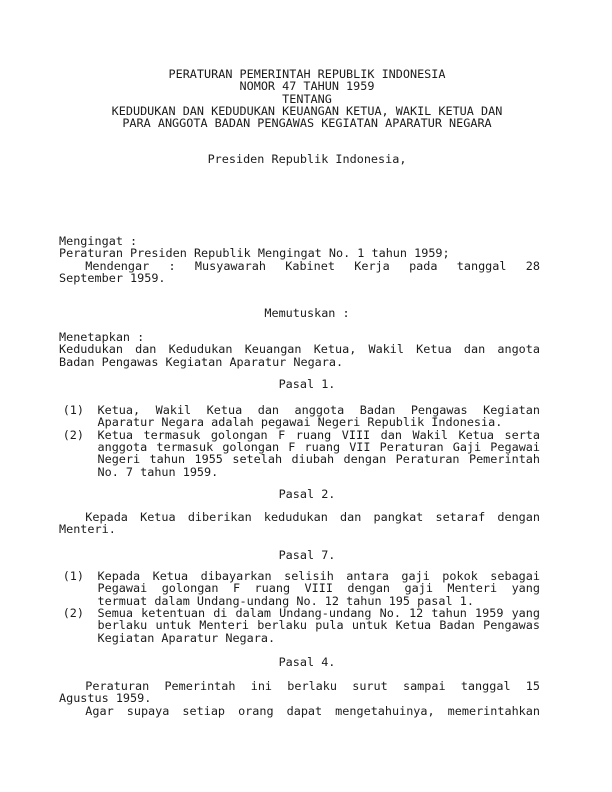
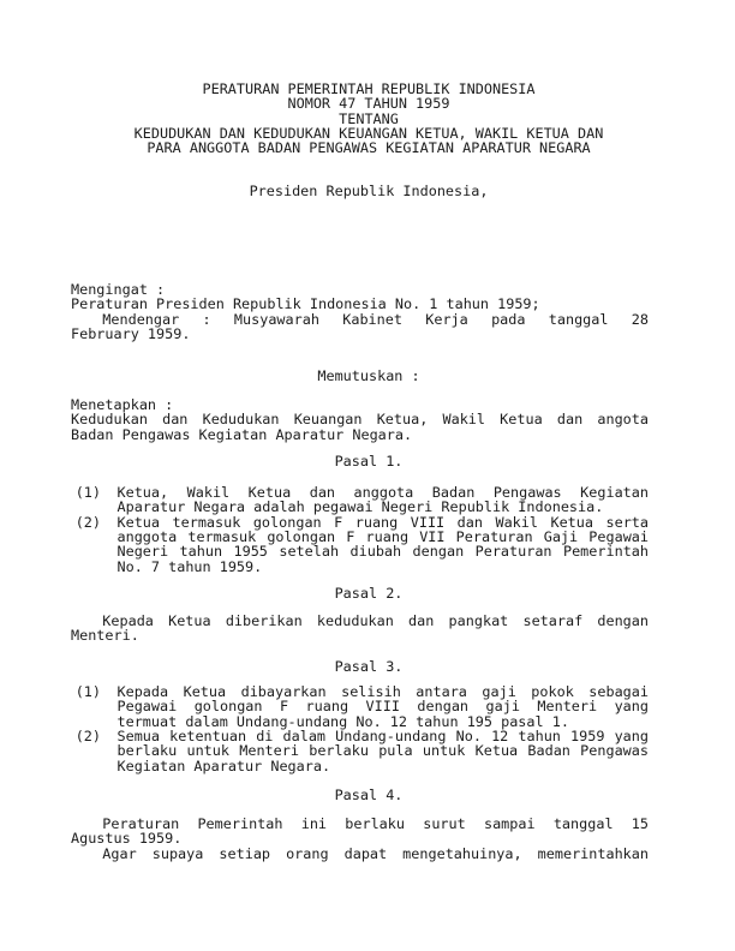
  PERATURAN PEMERINTAH REPUBLIK INDONESIA
  NOMOR 47 TAHUN 1959
  TENTANG
  KEDUDUKAN DAN KEDUDUKAN KEUANGAN KETUA, WAKIL KETUA DAN
  PARA ANGGOTA BADAN PENGAWAS KEGIATAN APARATUR NEGARA
  Presiden Republik Indonesia,
  Mengingat :
- Peraturan Presiden Republik Mengingat No. 1 tahun 1959;
+ Peraturan Presiden Republik Indonesia No. 1 tahun 1959;
  Mendengar : Musyawarah Kabinet Kerja pada tanggal 28
- September 1959.
+ February 1959.
  Memutuskan :
  Menetapkan :
  Kedudukan dan Kedudukan Keuangan Ketua, Wakil Ketua dan angota
  Badan Pengawas Kegiatan Aparatur Negara.
  Pasal 1.
  (1)
  Ketua, Wakil Ketua dan anggota Badan Pengawas Kegiatan
  Aparatur Negara adalah pegawai Negeri Republik Indonesia.
  (2)
  Ketua termasuk golongan F ruang VIII dan Wakil Ketua serta
  anggota termasuk golongan F ruang VII Peraturan Gaji Pegawai
  Negeri tahun 1955 setelah diubah dengan Peraturan Pemerintah
  No. 7 tahun 1959.
  Pasal 2.
  Kepada Ketua diberikan kedudukan dan pangkat setaraf dengan
  Menteri.
- Pasal 7.
+ Pasal 3.
  (1)
  Kepada Ketua dibayarkan selisih antara gaji pokok sebagai
  Pegawai golongan F ruang VIII dengan gaji Menteri yang
  termuat dalam Undang-undang No. 12 tahun 195 pasal 1.
  (2)
  Semua ketentuan di dalam Undang-undang No. 12 tahun 1959 yang
  berlaku untuk Menteri berlaku pula untuk Ketua Badan Pengawas
  Kegiatan Aparatur Negara.
  Pasal 4.
  Peraturan Pemerintah ini berlaku surut sampai tanggal 15
  Agustus 1959.
  Agar supaya setiap orang dapat mengetahuinya, memerintahkan
